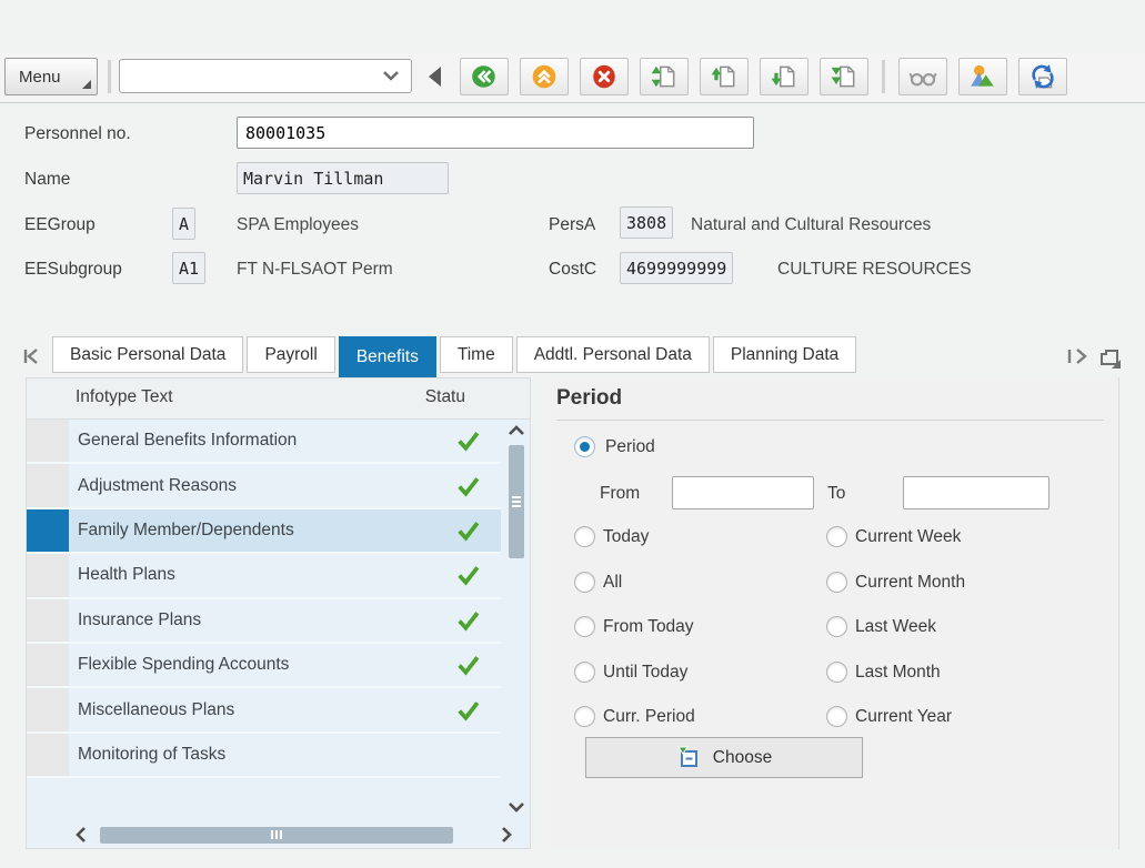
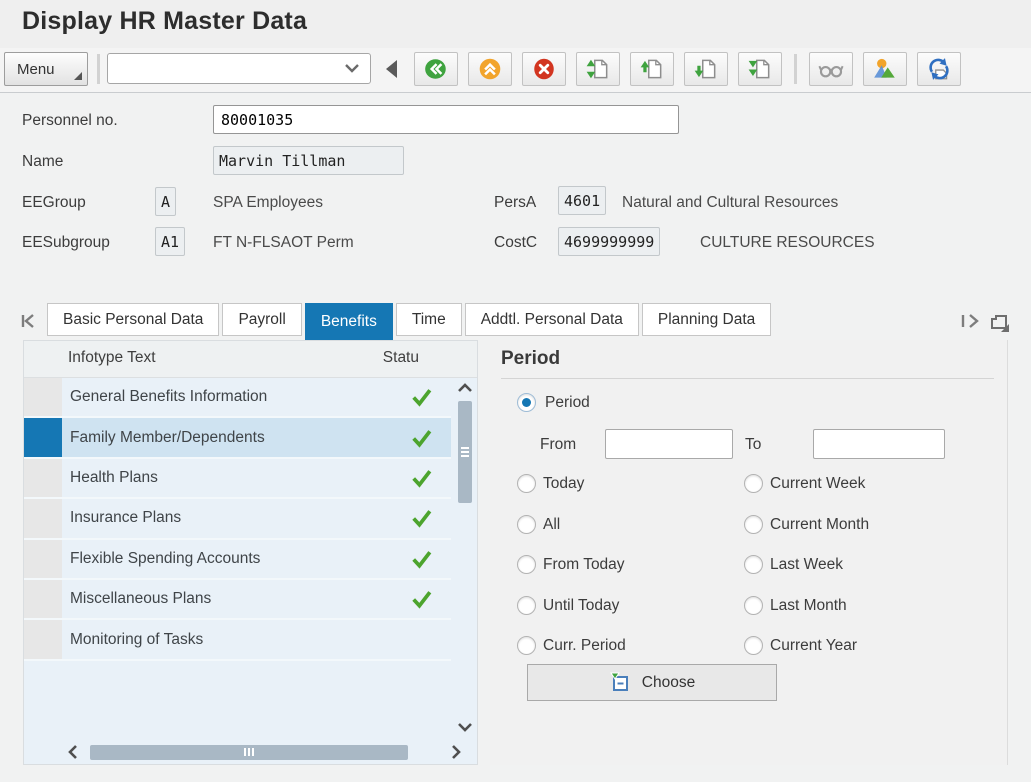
+ Display HR Master Data
  Menu
  Personnel no.
  80001035
  Name
  Marvin Tillman
  EEGroup
  A
  SPA Employees
  PersA
- 3808
+ 4601
  Natural and Cultural Resources
  EESubgroup
  A1
  FT N-FLSAOT Perm
  CostC
  4699999999
  CULTURE RESOURCES
  Basic Personal Data
  Payroll
  Benefits
  Time
  Addtl. Personal Data
  Planning Data
  Infotype Text
  Statu
  General Benefits Information
- Adjustment Reasons
  Family Member/Dependents
  Health Plans
  Insurance Plans
  Flexible Spending Accounts
  Miscellaneous Plans
  Monitoring of Tasks
  Period
  Period
  From
  To
  Today
  Current Week
  All
  Current Month
  From Today
  Last Week
  Until Today
  Last Month
  Curr. Period
  Current Year
  Choose
